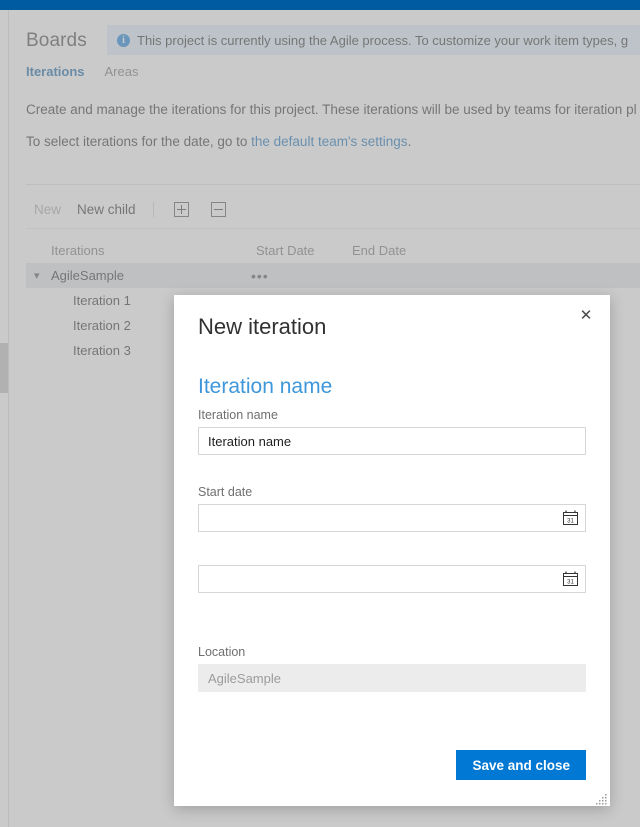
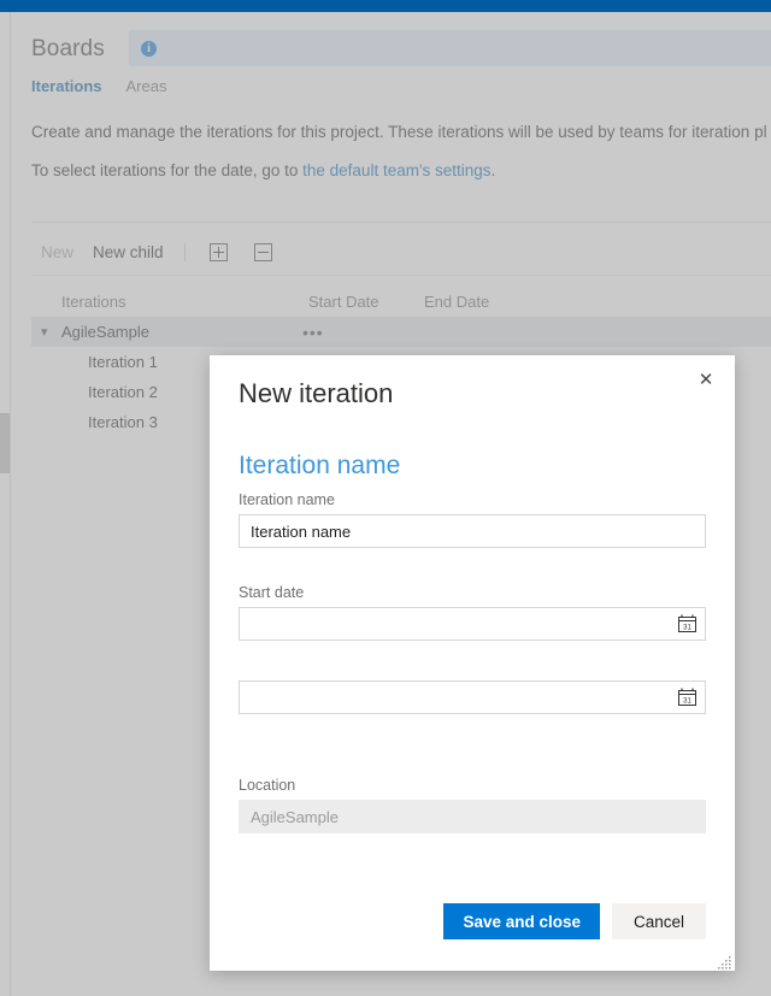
  Boards
  i
- This project is currently using the Agile process. To customize your work item types, g
  Iterations
  Areas
  Create and manage the iterations for this project. These iterations will be used by teams for iteration pl
  To select iterations for the date, go to the default team's settings.
  New
  New child
  Iterations
  Start Date
  End Date
  ▾
  AgileSample
  •••
  Iteration 1
  Iteration 2
  Iteration 3
  ✕
  New iteration
  Iteration name
  Iteration name
  Iteration name
  Start date
  Location
  AgileSample
  Save and close
+ Cancel
